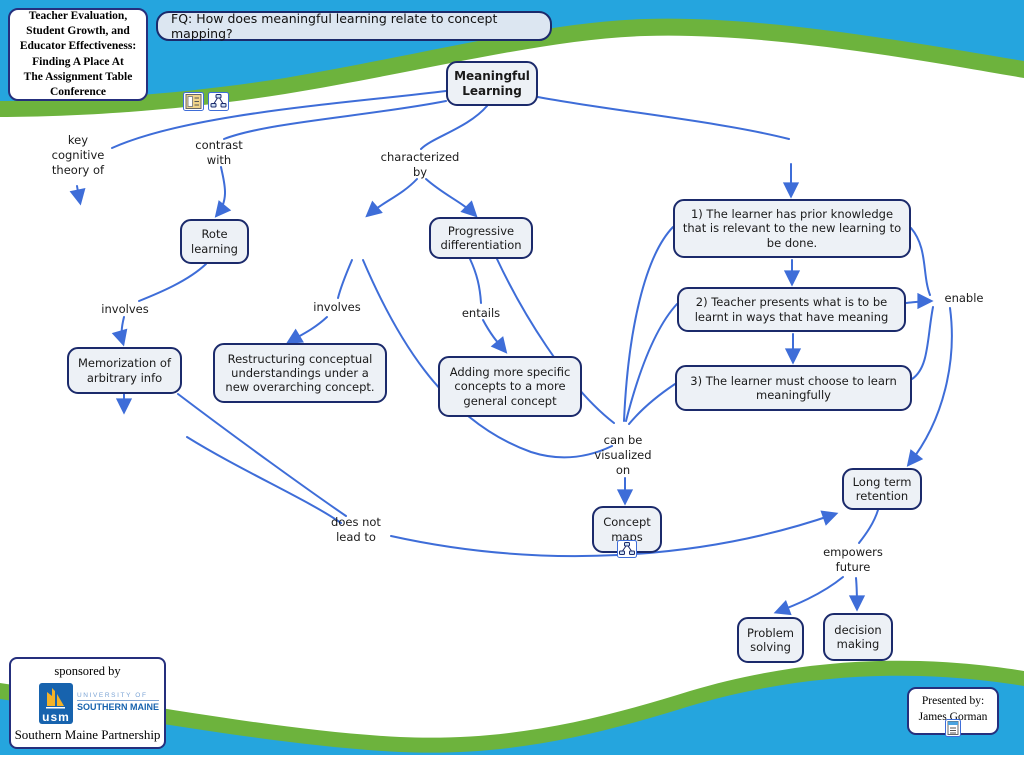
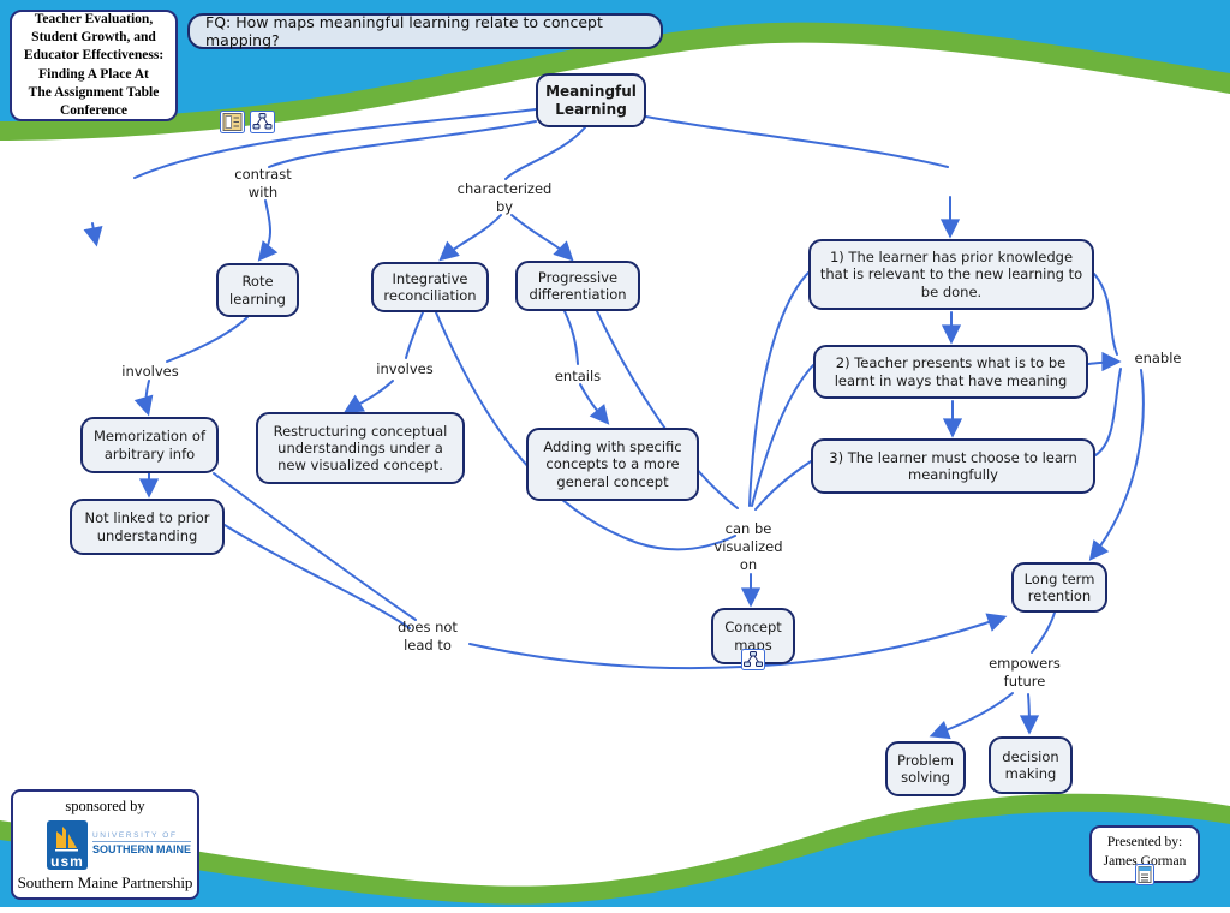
- key
- cognitive
- theory of
  contrast
  with
  characterized
  by
  involves
  involves
  entails
  can be
  visualized
  on
  enable
  does not
  lead to
  empowers
  future
  Meaningful Learning
  Rote learning
+ Integrative reconciliation
  Progressive differentiation
  1) The learner has prior knowledge that is relevant to the new learning to be done.
  2) Teacher presents what is to be learnt in ways that have meaning
  3) The learner must choose to learn meaningfully
  Memorization of arbitrary info
- Restructuring conceptual understandings under a new overarching concept.
+ Restructuring conceptual understandings under a new visualized concept.
- Adding more specific concepts to a more general concept
+ Adding with specific concepts to a more general concept
+ Not linked to prior understanding
  Concept maps
  Long term retention
  Problem solving
  decision making
  Teacher Evaluation,
  Student Growth, and
  Educator Effectiveness:
  Finding A Place At
  The Assignment Table
  Conference
- FQ: How does meaningful learning relate to concept mapping?
+ FQ: How maps meaningful learning relate to concept mapping?
  sponsored by
  usm
  SOUTHERN MAINE
  Southern Maine Partnership
  Presented by:
  James Gorman
